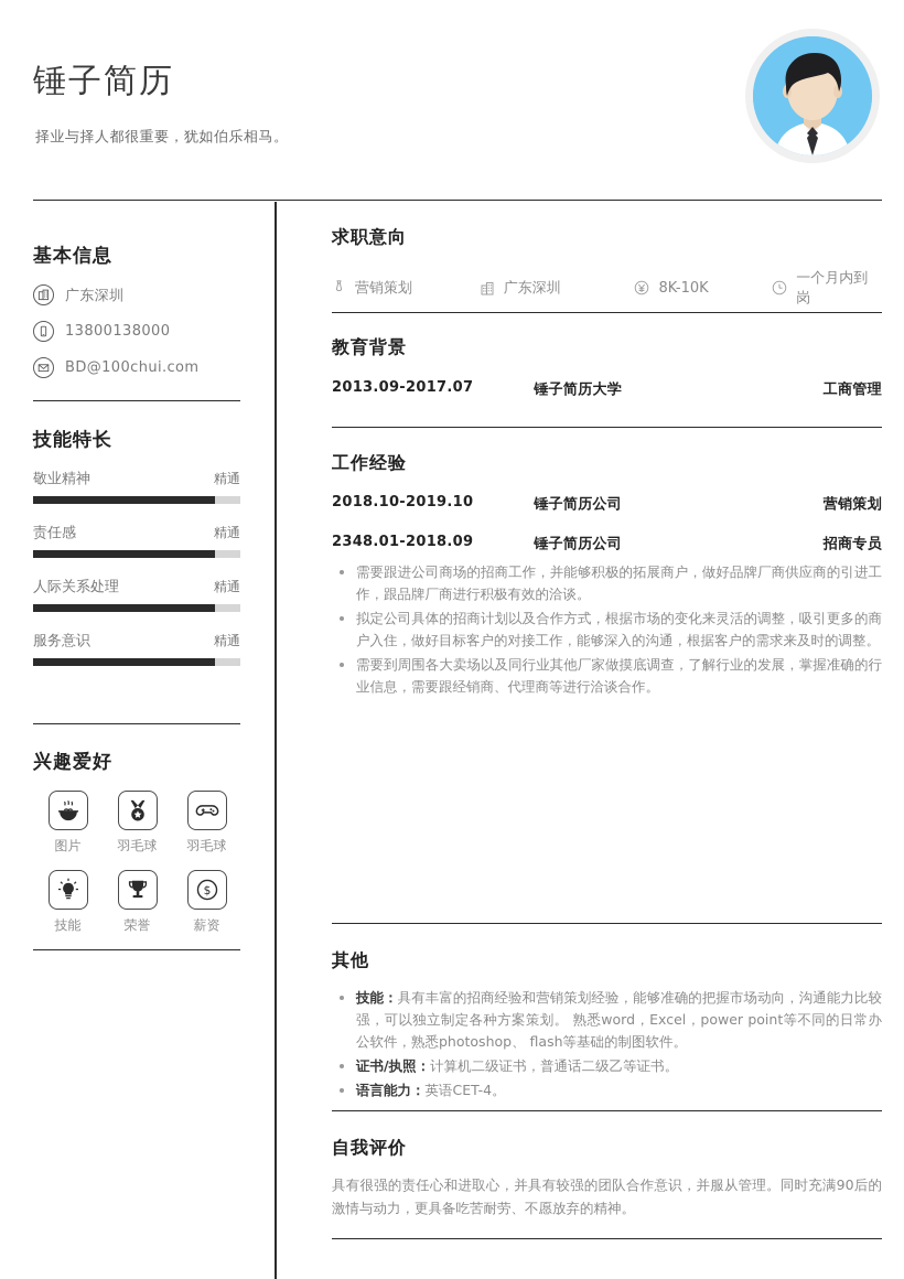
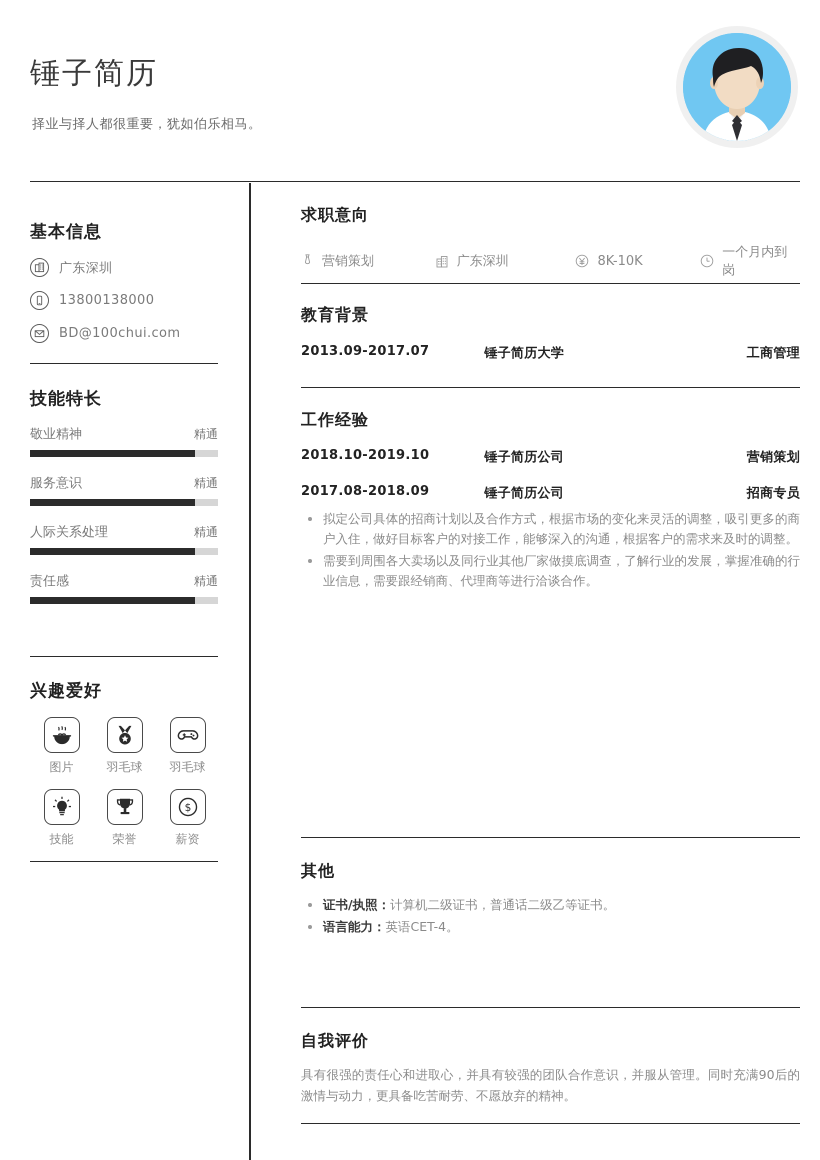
  锤子简历
  择业与择人都很重要，犹如伯乐相马。
  基本信息
  广东深圳
  13800138000
  BD@100chui.com
  技能特长
  敬业精神
  精通
- 责任感
+ 服务意识
  精通
  人际关系处理
  精通
- 服务意识
+ 责任感
  精通
  兴趣爱好
  图片
  羽毛球
  羽毛球
  技能
  荣誉
  $
  薪资
  求职意向
  营销策划
  广东深圳
  8K-10K
  一个月内到岗
  教育背景
  2013.09-2017.07
  锤子简历大学
  工商管理
  工作经验
  2018.10-2019.10
  锤子简历公司
  营销策划
- 2348.01-2018.09
+ 2017.08-2018.09
  锤子简历公司
  招商专员
- 需要跟进公司商场的招商工作，并能够积极的拓展商户，做好品牌厂商供应商的引进工作，跟品牌厂商进行积极有效的洽谈。
  拟定公司具体的招商计划以及合作方式，根据市场的变化来灵活的调整，吸引更多的商户入住，做好目标客户的对接工作，能够深入的沟通，根据客户的需求来及时的调整。
  需要到周围各大卖场以及同行业其他厂家做摸底调查，了解行业的发展，掌握准确的行业信息，需要跟经销商、代理商等进行洽谈合作。
  其他
- 技能：具有丰富的招商经验和营销策划经验，能够准确的把握市场动向，沟通能力比较强，可以独立制定各种方案策划。 熟悉word，Excel，power point等不同的日常办公软件，熟悉photoshop、 flash等基础的制图软件。
  证书/执照：计算机二级证书，普通话二级乙等证书。
  语言能力：英语CET-4。
  自我评价
  具有很强的责任心和进取心，并具有较强的团队合作意识，并服从管理。同时充满90后的激情与动力，更具备吃苦耐劳、不愿放弃的精神。
